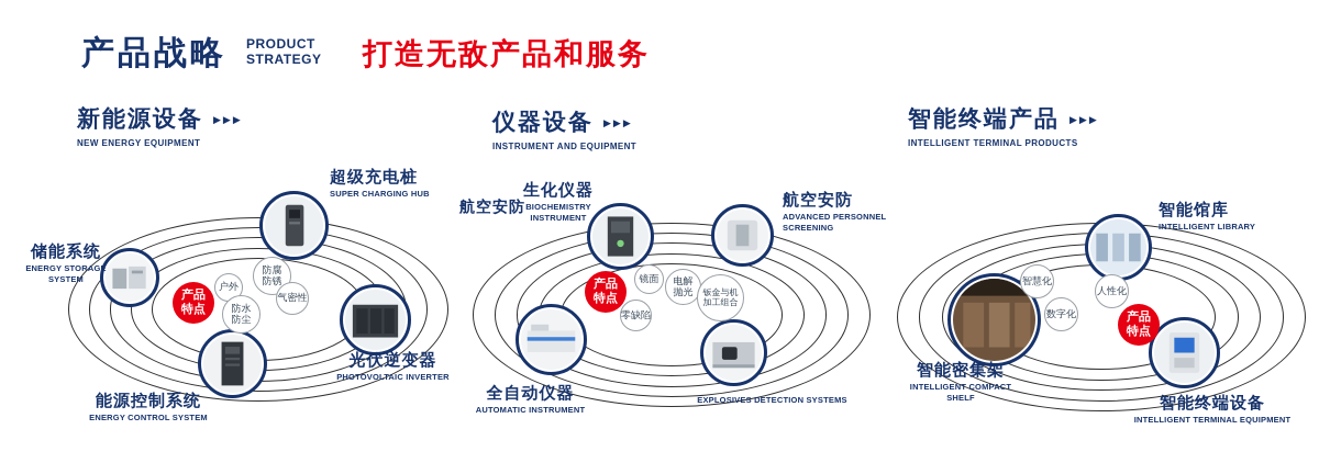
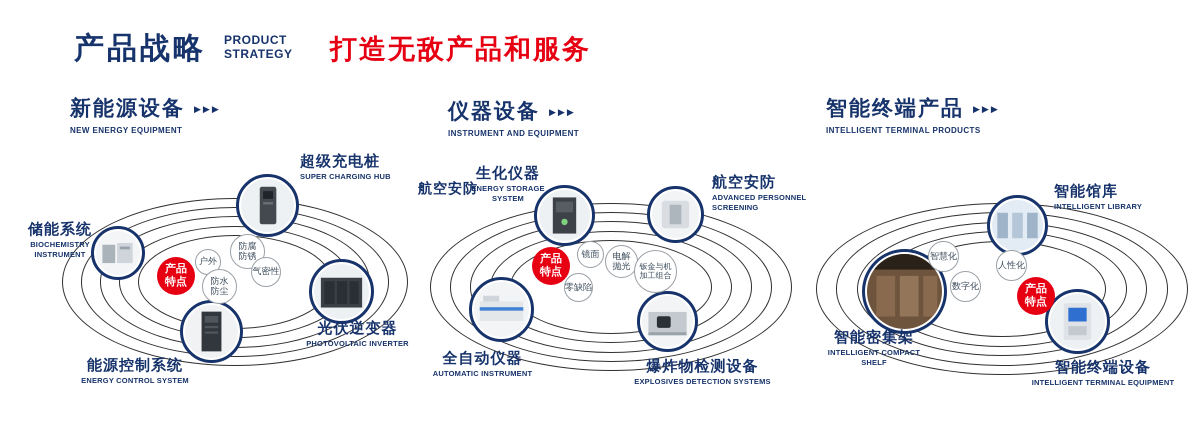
  产品战略
  PRODUCT
  STRATEGY
  打造无敌产品和服务
  新能源设备
  ▶▶▶
  NEW ENERGY EQUIPMENT
  储能系统
- ENERGY STORAGE SYSTEM
+ BIOCHEMISTRY INSTRUMENT
  超级充电桩
  SUPER CHARGING HUB
  光伏逆变器
  PHOTOVOLTAIC INVERTER
  能源控制系统
  ENERGY CONTROL SYSTEM
  产品特点
  户外
  防腐防锈
  防水防尘
  气密性
  仪器设备
  ▶▶▶
  INSTRUMENT AND EQUIPMENT
  航空安防
  生化仪器
- BIOCHEMISTRY INSTRUMENT
+ ENERGY STORAGE SYSTEM
  航空安防
  ADVANCED PERSONNEL SCREENING
  全自动仪器
  AUTOMATIC INSTRUMENT
+ 爆炸物检测设备
  EXPLOSIVES DETECTION SYSTEMS
  产品特点
  镜面
  电解抛光
  零缺陷
  钣金与机加工组合
  智能终端产品
  ▶▶▶
  INTELLIGENT TERMINAL PRODUCTS
  智能馆库
  INTELLIGENT LIBRARY
  智能密集架
  INTELLIGENT COMPACT SHELF
  智能终端设备
  INTELLIGENT TERMINAL EQUIPMENT
  产品特点
  智慧化
  人性化
  数字化
